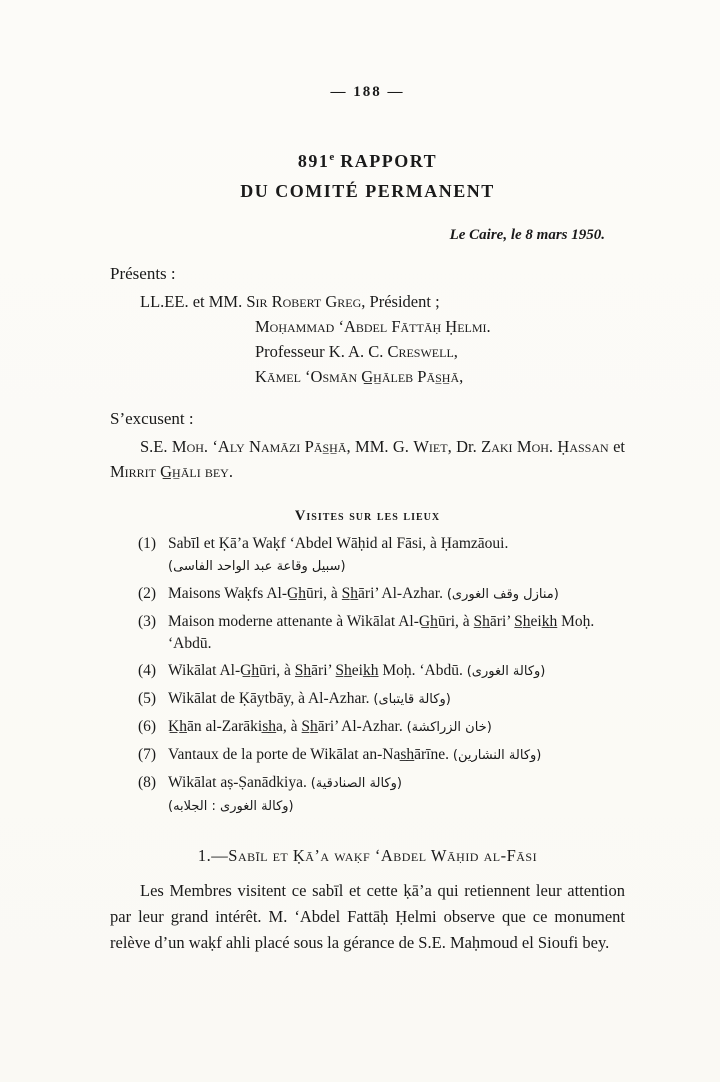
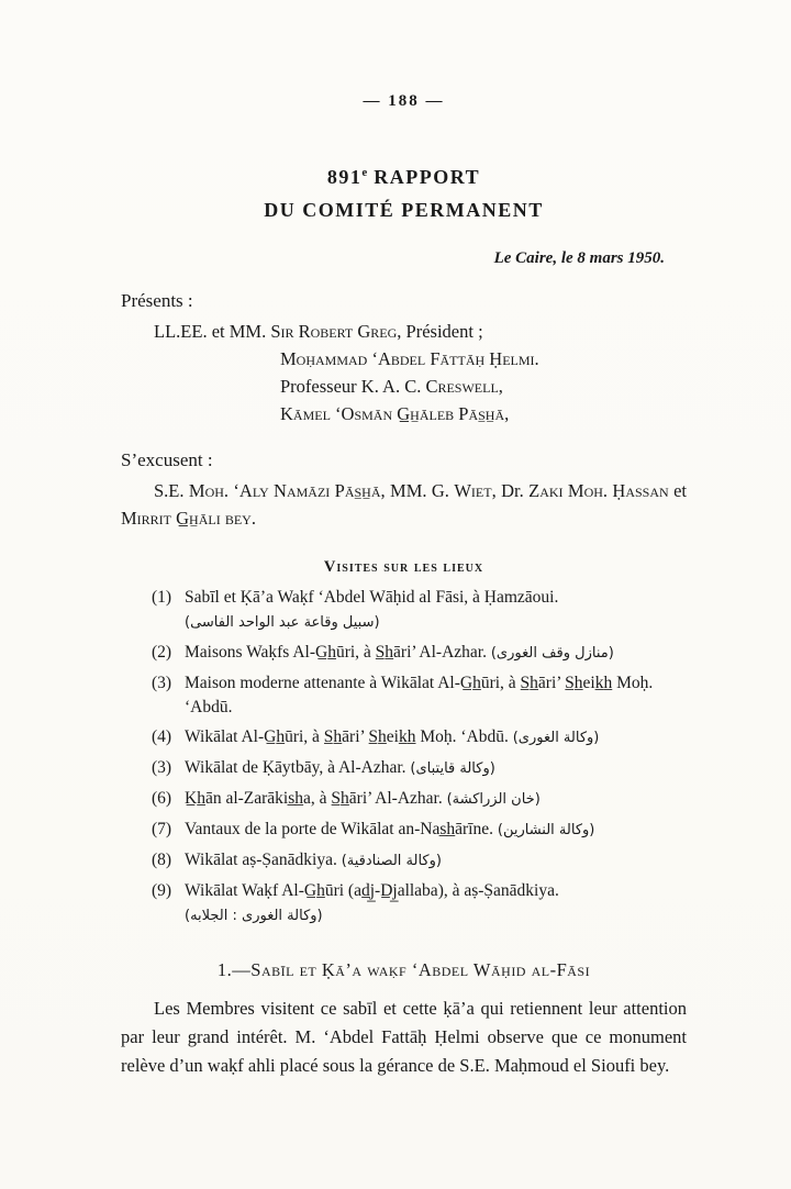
  — 188 —
  891e RAPPORT
  DU COMITÉ PERMANENT
  Le Caire, le 8 mars 1950.
  Présents :
  LL.EE. et MM. Sir Robert Greg, Président ;
  Moḥammad ‘Abdel Fāttāḥ Ḥelmi.
  Professeur K. A. C. Creswell,
  Kāmel ‘Osmān G̲h̲āleb Pās̲h̲ā,
  S’excusent :
  S.E. Moh. ‘Aly Namāzi Pās̲h̲ā, MM. G. Wiet, Dr. Zaki Moh. Ḥassan et Mirrit G̲h̲āli bey.
  Visites sur les lieux
  (1) Sabīl et Ḳā’a Waḳf ‘Abdel Wāḥid al Fāsi, à Ḥamzāoui.
  (سبيل وقاعة عبد الواحد الفاسى)
  (2) Maisons Waḳfs Al-G̲h̲ūri, à S̲h̲āri’ Al-Azhar. (منازل وقف الغورى)
  (3) Maison moderne attenante à Wikālat Al-G̲h̲ūri, à S̲h̲āri’ S̲h̲eik̲h̲ Moḥ. ‘Abdū.
  (4) Wikālat Al-G̲h̲ūri, à S̲h̲āri’ S̲h̲eik̲h̲ Moḥ. ‘Abdū. (وكالة الغورى)
- (5) Wikālat de Ḳāytbāy, à Al-Azhar. (وكالة قايتباى)
+ (3) Wikālat de Ḳāytbāy, à Al-Azhar. (وكالة قايتباى)
  (6) K̲h̲ān al-Zarākis̲h̲a, à S̲h̲āri’ Al-Azhar. (خان الزراكشة)
  (7) Vantaux de la porte de Wikālat an-Nas̲h̲ārīne. (وكالة النشارين)
  (8) Wikālat aṣ-Ṣanādkiya. (وكالة الصنادقية)
+ (9) Wikālat Waḳf Al-G̲h̲ūri (ad̲j̲-D̲j̲allaba), à aṣ-Ṣanādkiya.
  (وكالة الغورى : الجلابه)
  1.—Sabīl et Ḳā’a waḳf ‘Abdel Wāḥid al-Fāsi
  Les Membres visitent ce sabīl et cette ḳā’a qui retiennent leur attention par leur grand intérêt. M. ‘Abdel Fattāḥ Ḥelmi observe que ce monument relève d’un waḳf ahli placé sous la gérance de S.E. Maḥmoud el Sioufi bey.
